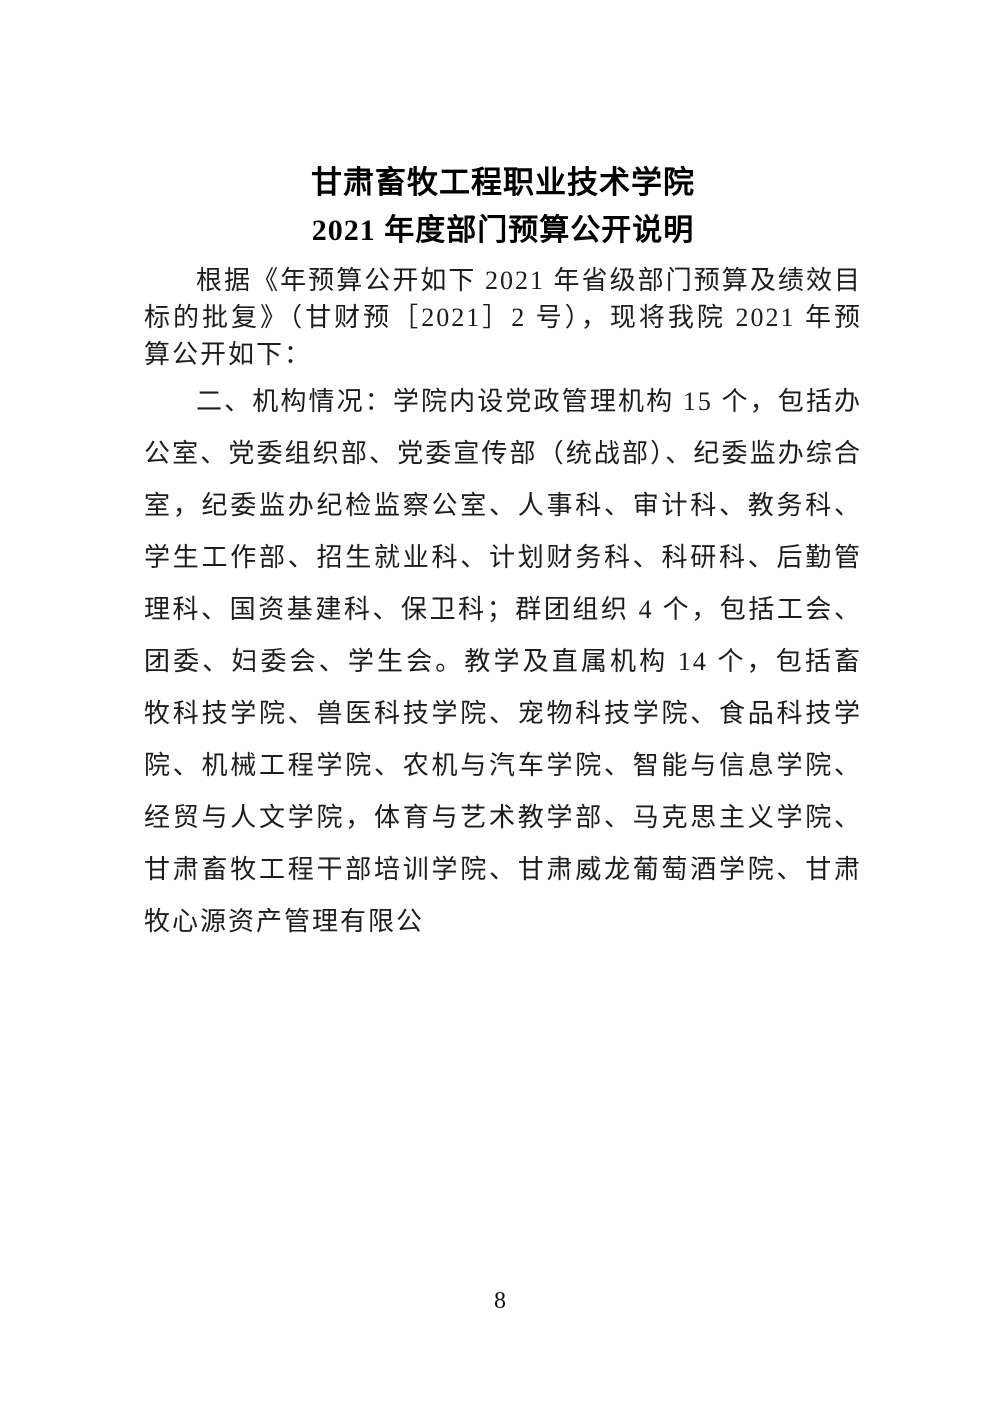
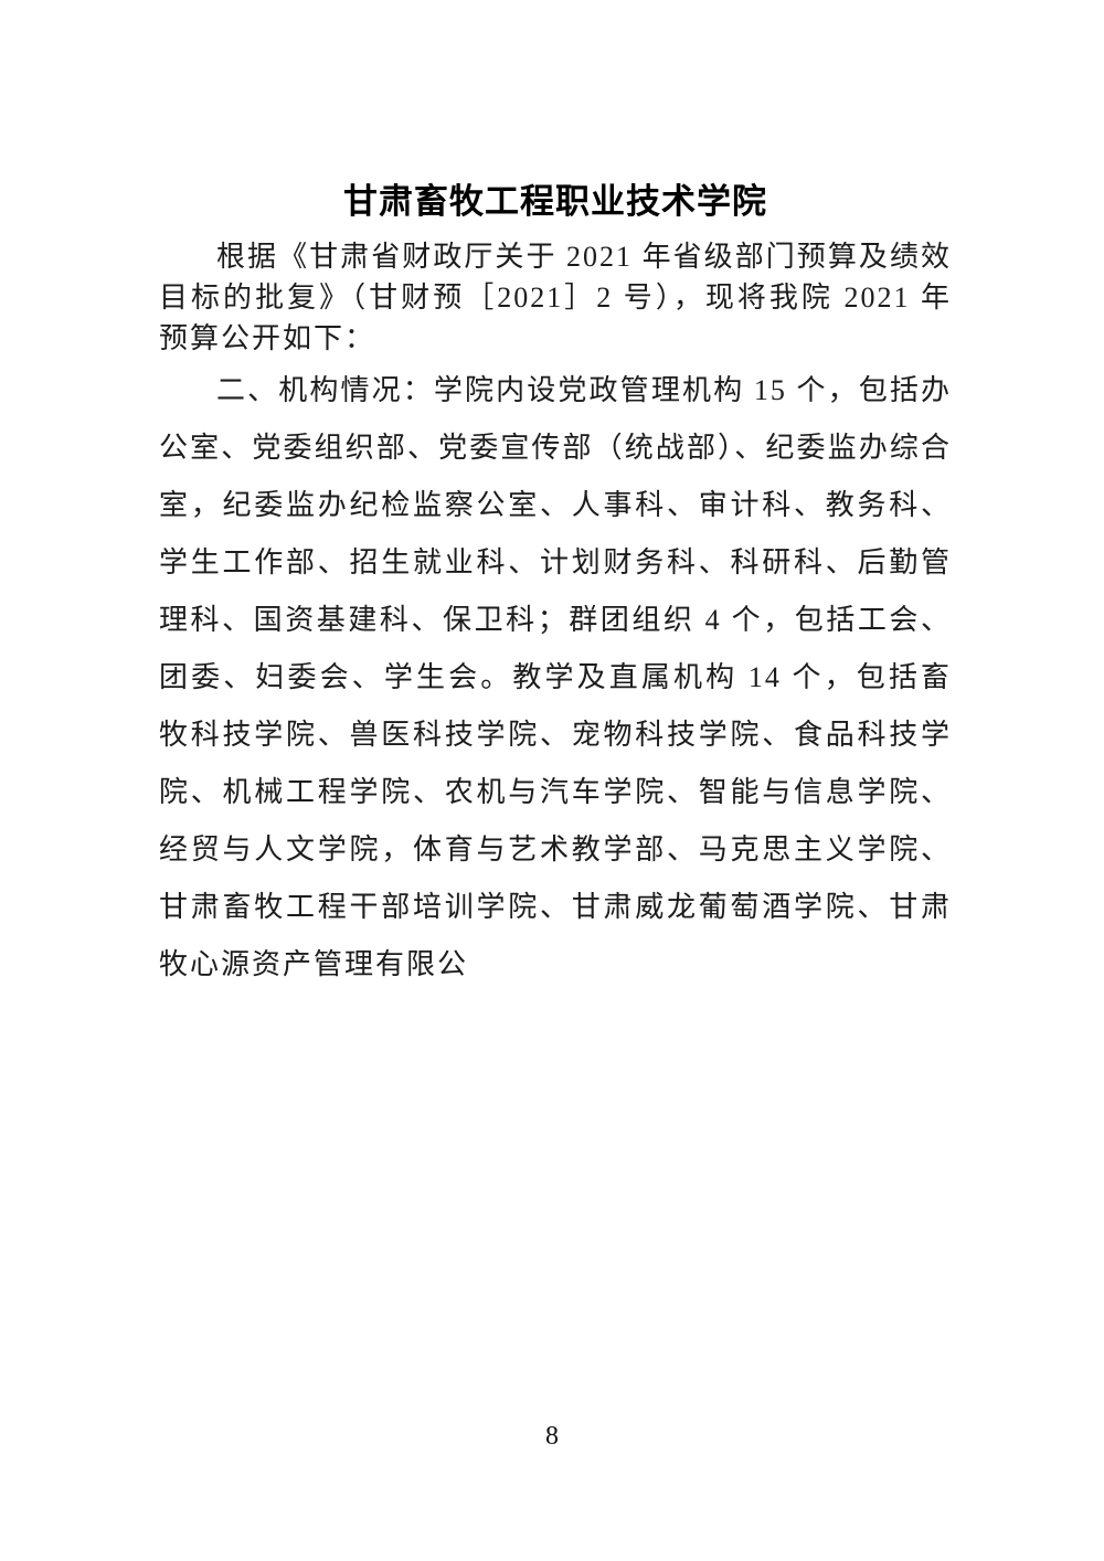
  甘肃畜牧工程职业技术学院
- 2021 年度部门预算公开说明
- 根据《年预算公开如下 2021 年省级部门预算及绩效目标的批复》（甘财预［2021］2 号），现将我院 2021 年预算公开如下：
+ 根据《甘肃省财政厅关于 2021 年省级部门预算及绩效目标的批复》（甘财预［2021］2 号），现将我院 2021 年预算公开如下：
  二、机构情况：学院内设党政管理机构 15 个，包括办公室、党委组织部、党委宣传部（统战部）、纪委监办综合室，纪委监办纪检监察公室、人事科、审计科、教务科、学生工作部、招生就业科、计划财务科、科研科、后勤管理科、国资基建科、保卫科；群团组织 4 个，包括工会、团委、妇委会、学生会。教学及直属机构 14 个，包括畜牧科技学院、兽医科技学院、宠物科技学院、食品科技学院、机械工程学院、农机与汽车学院、智能与信息学院、经贸与人文学院，体育与艺术教学部、马克思主义学院、甘肃畜牧工程干部培训学院、甘肃威龙葡萄酒学院、甘肃牧心源资产管理有限公
  8
